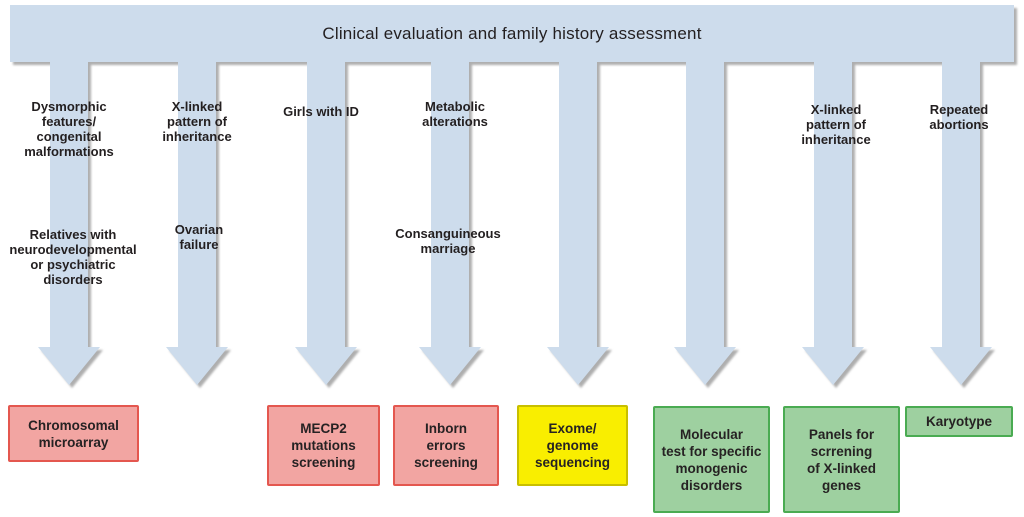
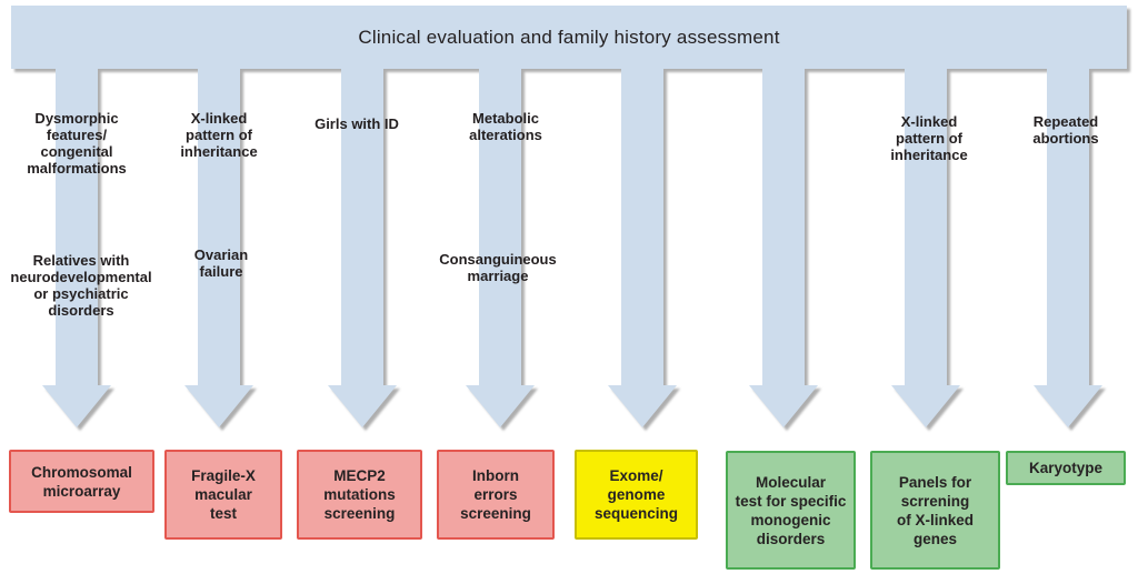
  Clinical evaluation and family history assessment
  Dysmorphic
  features/
  congenital
  malformations
  X-linked
  pattern of
  inheritance
  Girls with ID
  Metabolic
  alterations
  X-linked
  pattern of
  inheritance
  Repeated
  abortions
  Relatives with
  neurodevelopmental
  or psychiatric
  disorders
  Ovarian
  failure
  Consanguineous
  marriage
  Chromosomal
  microarray
+ Fragile-X
+ macular
+ test
  MECP2
  mutations
  screening
  Inborn
  errors
  screening
  Exome/
  genome
  sequencing
  Molecular
  test for specific
  monogenic
  disorders
  Panels for
  scrrening
  of X-linked
  genes
  Karyotype
